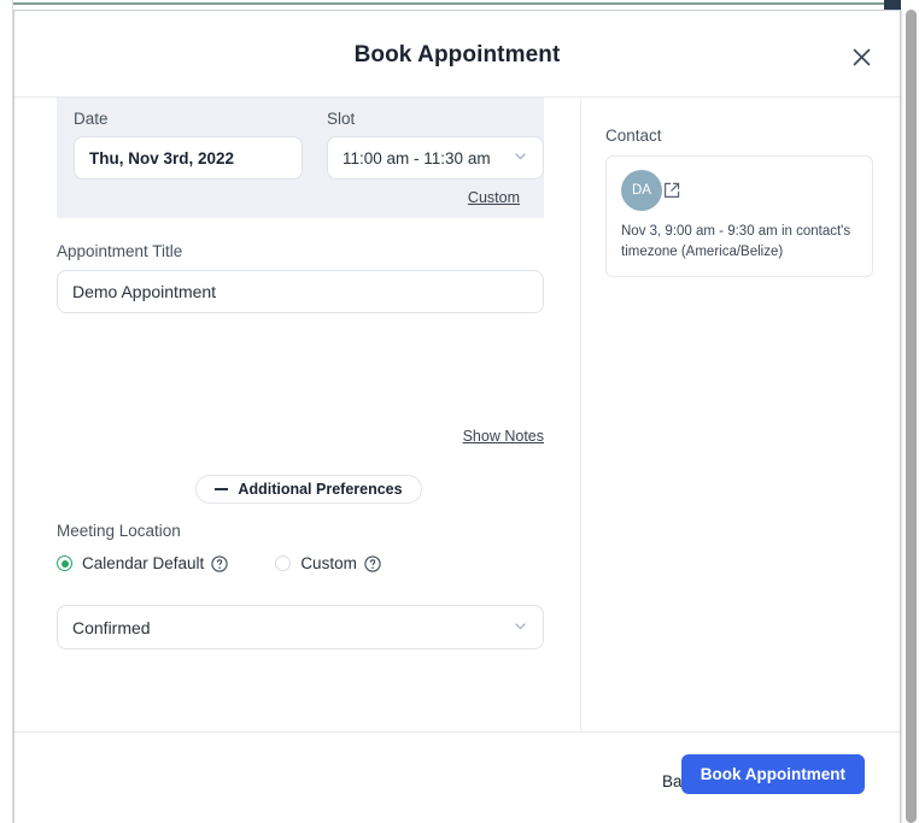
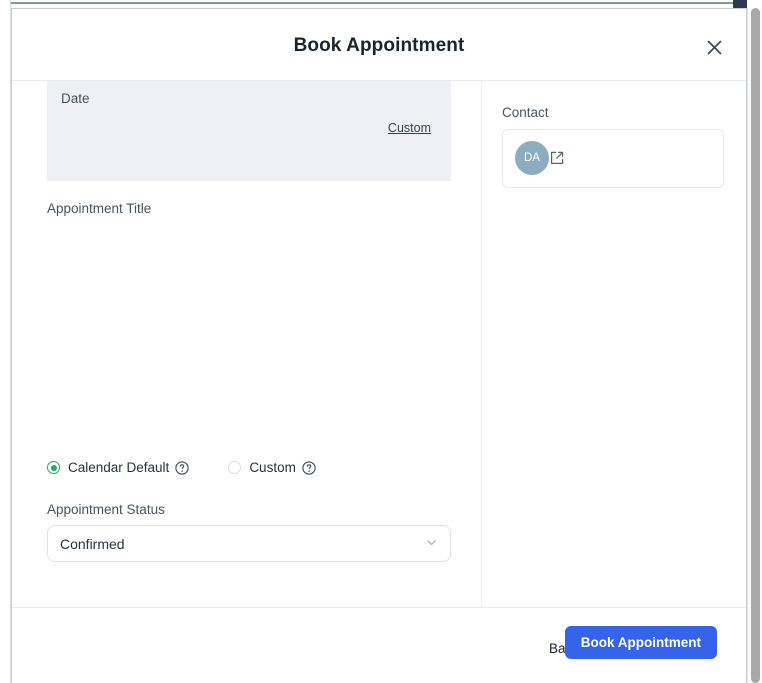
  Book Appointment
  Date
- Thu, Nov 3rd, 2022
- Slot
- 11:00 am - 11:30 am
  Custom
  Appointment Title
- Demo Appointment
- Show Notes
- Additional Preferences
- Meeting Location
  Calendar Default
  Custom
+ Appointment Status
  Confirmed
  Contact
  DA
- Nov 3, 9:00 am - 9:30 am in contact's timezone (America/Belize)
  Book Appointment
